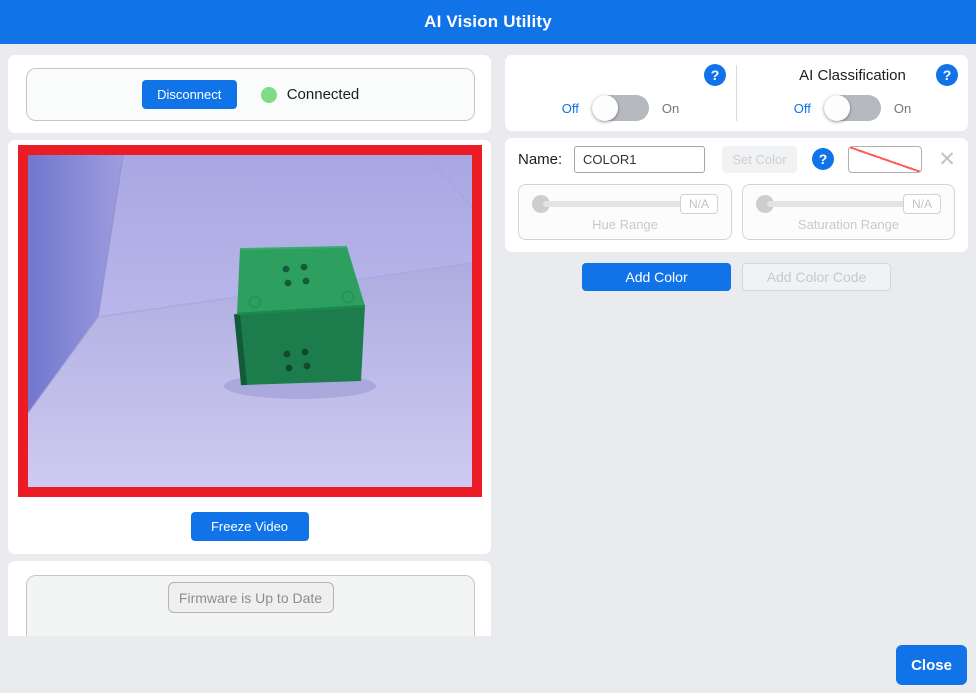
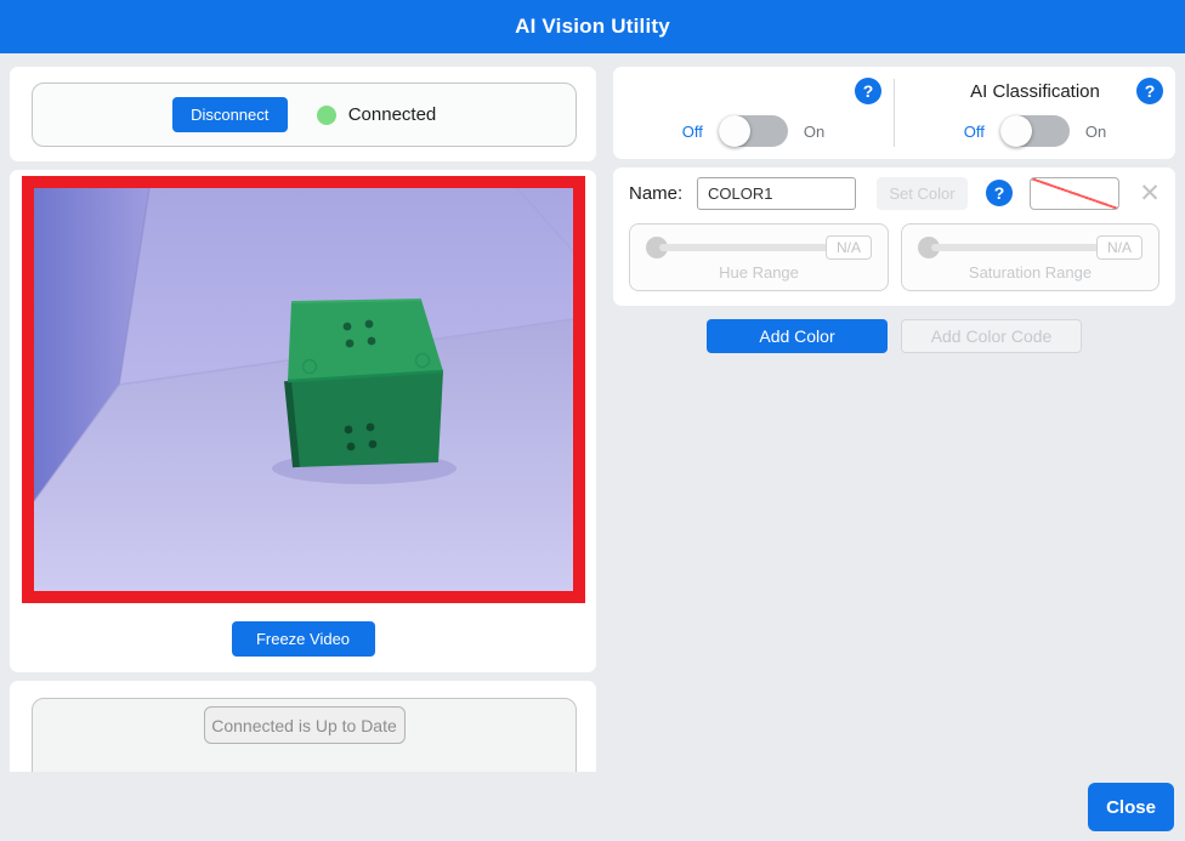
  AI Vision Utility
  Disconnect
  Connected
  Freeze Video
- Firmware is Up to Date
+ Connected is Up to Date
  ?
  Off
  On
  AI Classification
  ?
  Off
  On
  Name:
  COLOR1
  Set Color
  ?
  ✕
  N/A
  Hue Range
  N/A
  Saturation Range
  Add Color
  Add Color Code
  Close
